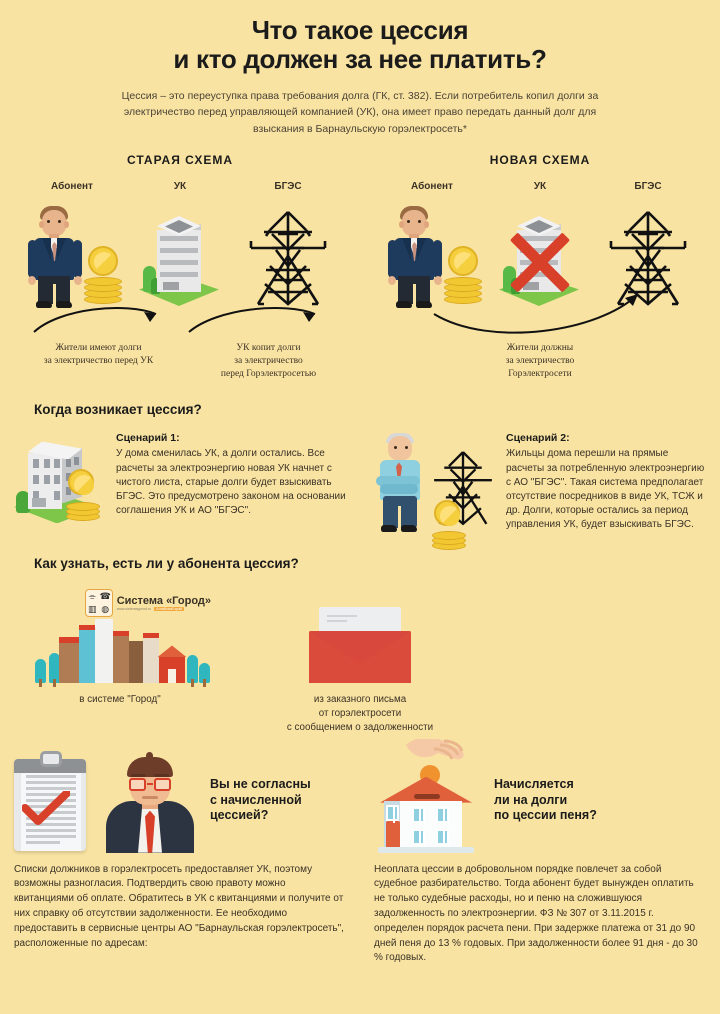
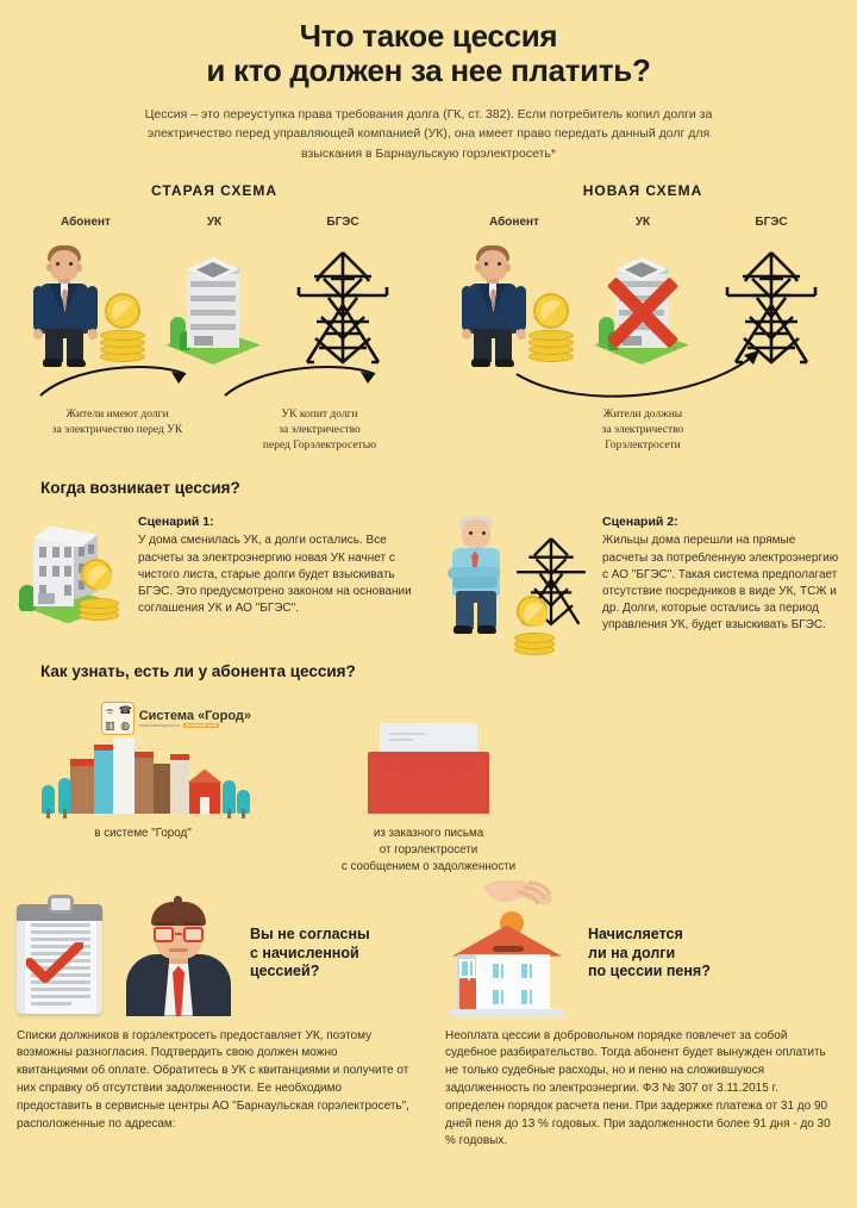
  Что такое цессия
  и кто должен за нее платить?
  Цессия – это переуступка права требования долга (ГК, ст. 382). Если потребитель копил долги за электричество перед управляющей компанией (УК), она имеет право передать данный долг для взыскания в Барнаульскую горэлектросеть*
  СТАРАЯ СХЕМА
  Абонент
  УК
  БГЭС
  Жители имеют долги
  за электричество перед УК
  УК копит долги
  за электричество
  перед Горэлектросетью
  НОВАЯ СХЕМА
  Абонент
  УК
  БГЭС
  Жители должны
  за электричество
  Горэлектросети
  Когда возникает цессия?
  Сценарий 1:
  У дома сменилась УК, а долги остались. Все расчеты за электроэнергию новая УК начнет с чистого листа, старые долги будет взыскивать БГЭС. Это предусмотрено законом на основании соглашения УК и АО "БГЭС".
  Сценарий 2:
  Жильцы дома перешли на прямые расчеты за потребленную электроэнергию с АО "БГЭС". Такая система предполагает отсутствие посредников в виде УК, ТСЖ и др. Долги, которые остались за период управления УК, будет взыскивать БГЭС.
  Как узнать, есть ли у абонента цессия?
  ⌯
  ☎
  ▥
  ◍
  Система «Город»
  в системе "Город"
  из заказного письма
  от горэлектросети
  с сообщением о задолженности
  Вы не согласны
  с начисленной
  цессией?
- Списки должников в горэлектросеть предоставляет УК, поэтому возможны разногласия. Подтвердить свою правоту можно квитанциями об оплате. Обратитесь в УК с квитанциями и получите от них справку об отсутствии задолженности. Ее необходимо предоставить в сервисные центры АО "Барнаульская горэлектросеть", расположенные по адресам:
+ Списки должников в горэлектросеть предоставляет УК, поэтому возможны разногласия. Подтвердить свою должен можно квитанциями об оплате. Обратитесь в УК с квитанциями и получите от них справку об отсутствии задолженности. Ее необходимо предоставить в сервисные центры АО "Барнаульская горэлектросеть", расположенные по адресам:
  Начисляется
  ли на долги
  по цессии пеня?
  Неоплата цессии в добровольном порядке повлечет за собой судебное разбирательство. Тогда абонент будет вынужден оплатить не только судебные расходы, но и пеню на сложившуюся задолженность по электроэнергии. ФЗ № 307 от 3.11.2015 г. определен порядок расчета пени. При задержке платежа от 31 до 90 дней пеня до 13 % годовых. При задолженности более 91 дня - до 30 % годовых.
